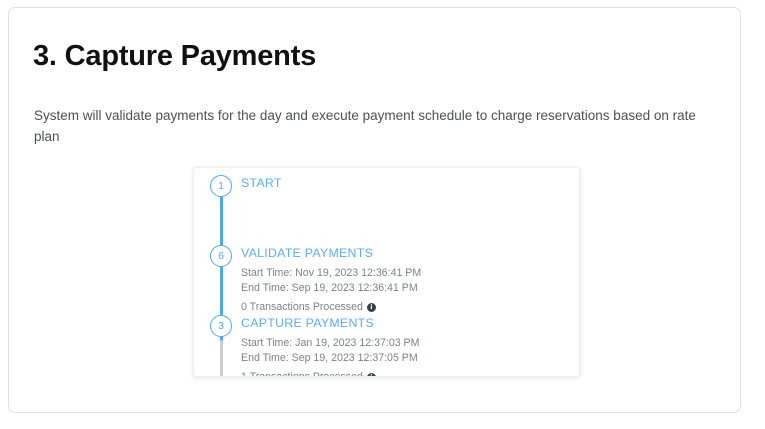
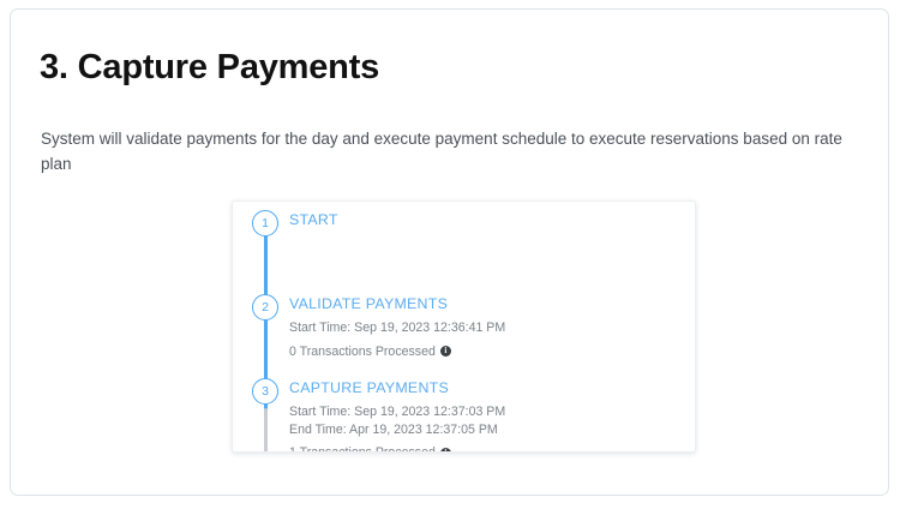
  3. Capture Payments
- System will validate payments for the day and execute payment schedule to charge reservations based on rate plan
+ System will validate payments for the day and execute payment schedule to execute reservations based on rate plan
  1
  START
- 6
+ 2
  VALIDATE PAYMENTS
- Start Time: Nov 19, 2023 12:36:41 PM
+ Start Time: Sep 19, 2023 12:36:41 PM
- End Time: Sep 19, 2023 12:36:41 PM
  0 Transactions Processed
  i
  3
  CAPTURE PAYMENTS
- Start Time: Jan 19, 2023 12:37:03 PM
+ Start Time: Sep 19, 2023 12:37:03 PM
- End Time: Sep 19, 2023 12:37:05 PM
+ End Time: Apr 19, 2023 12:37:05 PM
